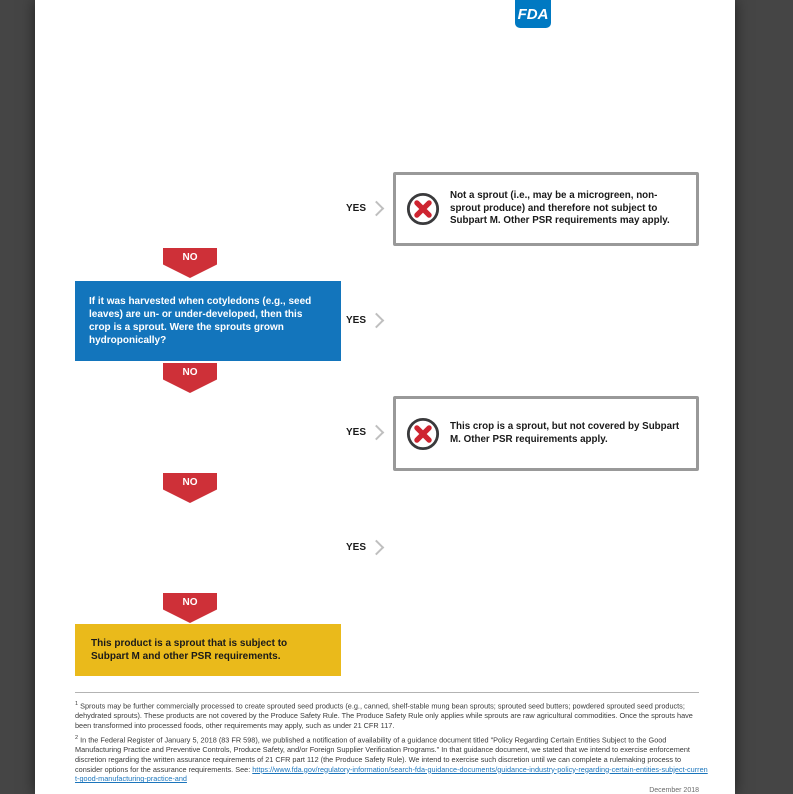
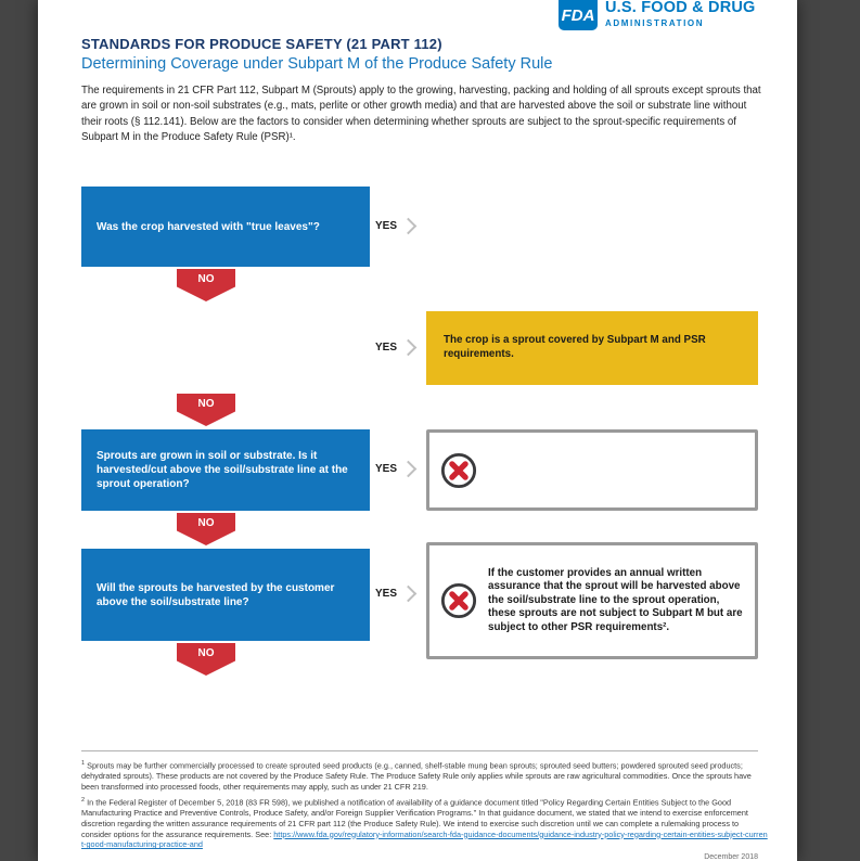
  FDA
+ U.S. FOOD & DRUG
+ ADMINISTRATION
+ STANDARDS FOR PRODUCE SAFETY (21 PART 112)
+ Determining Coverage under Subpart M of the Produce Safety Rule
+ The requirements in 21 CFR Part 112, Subpart M (Sprouts) apply to the growing, harvesting, packing and holding of all sprouts except sprouts that are grown in soil or non-soil substrates (e.g., mats, perlite or other growth media) and that are harvested above the soil or substrate line without their roots (§ 112.141). Below are the factors to consider when determining whether sprouts are subject to the sprout-specific requirements of Subpart M in the Produce Safety Rule (PSR)¹.
+ Was the crop harvested with "true leaves"?
  YES
- Not a sprout (i.e., may be a microgreen, non-sprout produce) and therefore not subject to Subpart M. Other PSR requirements may apply.
  NO
- If it was harvested when cotyledons (e.g., seed leaves) are un- or under-developed, then this crop is a sprout. Were the sprouts grown hydroponically?
  YES
+ The crop is a sprout covered by Subpart M and PSR requirements.
  NO
+ Sprouts are grown in soil or substrate. Is it harvested/cut above the soil/substrate line at the sprout operation?
  YES
- This crop is a sprout, but not covered by Subpart M. Other PSR requirements apply.
  NO
+ Will the sprouts be harvested by the customer above the soil/substrate line?
  YES
+ If the customer provides an annual written assurance that the sprout will be harvested above the soil/substrate line to the sprout operation, these sprouts are not subject to Subpart M but are subject to other PSR requirements².
  NO
- This product is a sprout that is subject to Subpart M and other PSR requirements.
- Sprouts may be further commercially processed to create sprouted seed products (e.g., canned, shelf-stable mung bean sprouts; sprouted seed butters; powdered sprouted seed products; dehydrated sprouts). These products are not covered by the Produce Safety Rule. The Produce Safety Rule only applies while sprouts are raw agricultural commodities. Once the sprouts have been transformed into processed foods, other requirements may apply, such as under 21 CFR 117.
+ Sprouts may be further commercially processed to create sprouted seed products (e.g., canned, shelf-stable mung bean sprouts; sprouted seed butters; powdered sprouted seed products; dehydrated sprouts). These products are not covered by the Produce Safety Rule. The Produce Safety Rule only applies while sprouts are raw agricultural commodities. Once the sprouts have been transformed into processed foods, other requirements may apply, such as under 21 CFR 219.
- In the Federal Register of January 5, 2018 (83 FR 598), we published a notification of availability of a guidance document titled "Policy Regarding Certain Entities Subject to the Good Manufacturing Practice and Preventive Controls, Produce Safety, and/or Foreign Supplier Verification Programs." In that guidance document, we stated that we intend to exercise enforcement discretion regarding the written assurance requirements of 21 CFR part 112 (the Produce Safety Rule). We intend to exercise such discretion until we can complete a rulemaking process to consider options for the assurance requirements. See: https://www.fda.gov/regulatory-information/search-fda-guidance-documents/guidance-industry-policy-regarding-certain-entities-subject-current-good-manufacturing-practice-and
+ In the Federal Register of December 5, 2018 (83 FR 598), we published a notification of availability of a guidance document titled "Policy Regarding Certain Entities Subject to the Good Manufacturing Practice and Preventive Controls, Produce Safety, and/or Foreign Supplier Verification Programs." In that guidance document, we stated that we intend to exercise enforcement discretion regarding the written assurance requirements of 21 CFR part 112 (the Produce Safety Rule). We intend to exercise such discretion until we can complete a rulemaking process to consider options for the assurance requirements. See: https://www.fda.gov/regulatory-information/search-fda-guidance-documents/guidance-industry-policy-regarding-certain-entities-subject-current-good-manufacturing-practice-and
